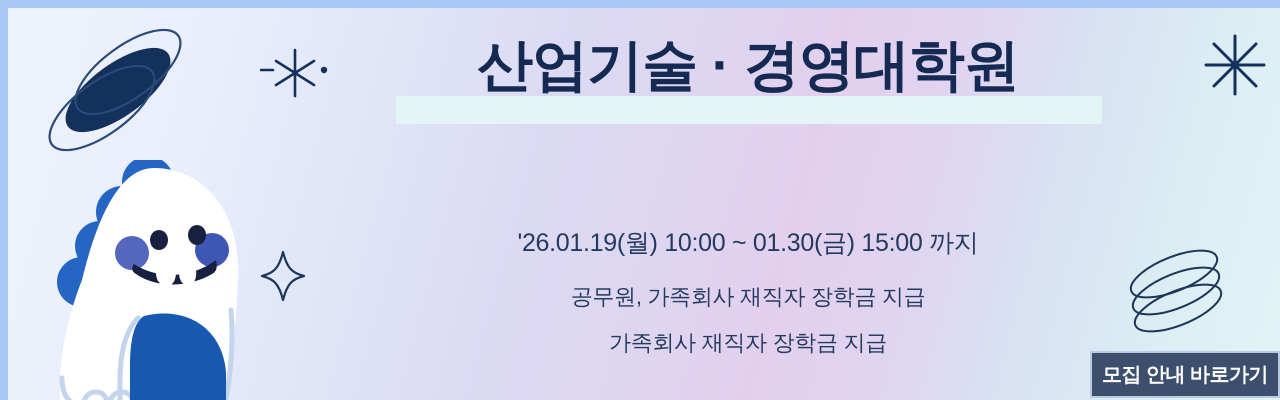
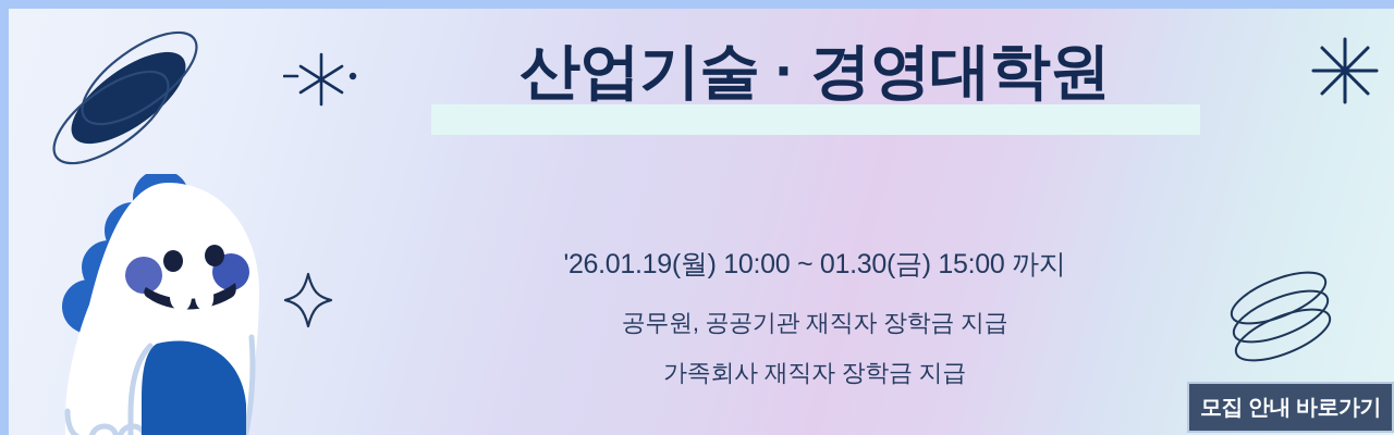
  산업기술 · 경영대학원
  '26.01.19(월) 10:00 ~ 01.30(금) 15:00 까지
- 공무원, 가족회사 재직자 장학금 지급
+ 공무원, 공공기관 재직자 장학금 지급
  가족회사 재직자 장학금 지급
  모집 안내 바로가기
